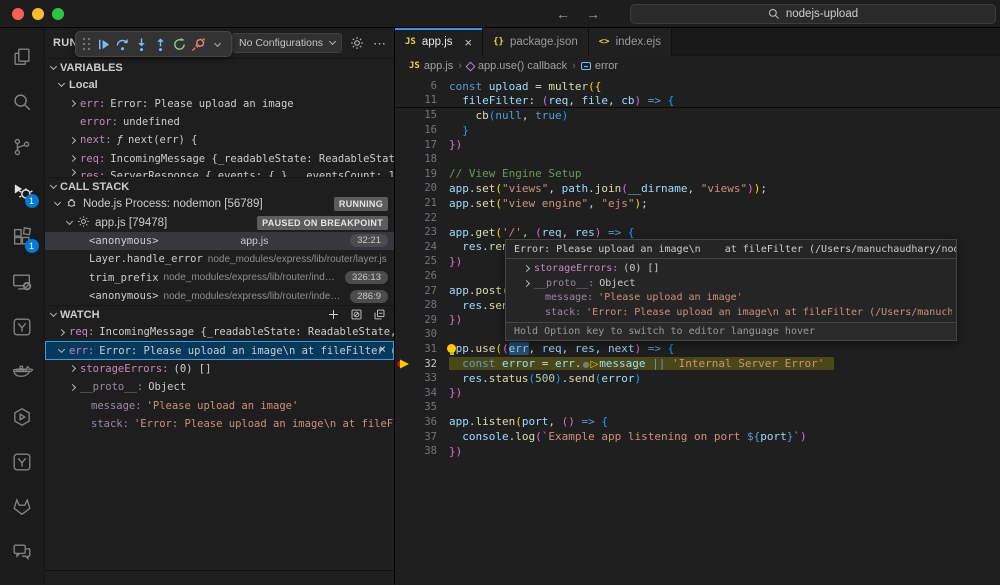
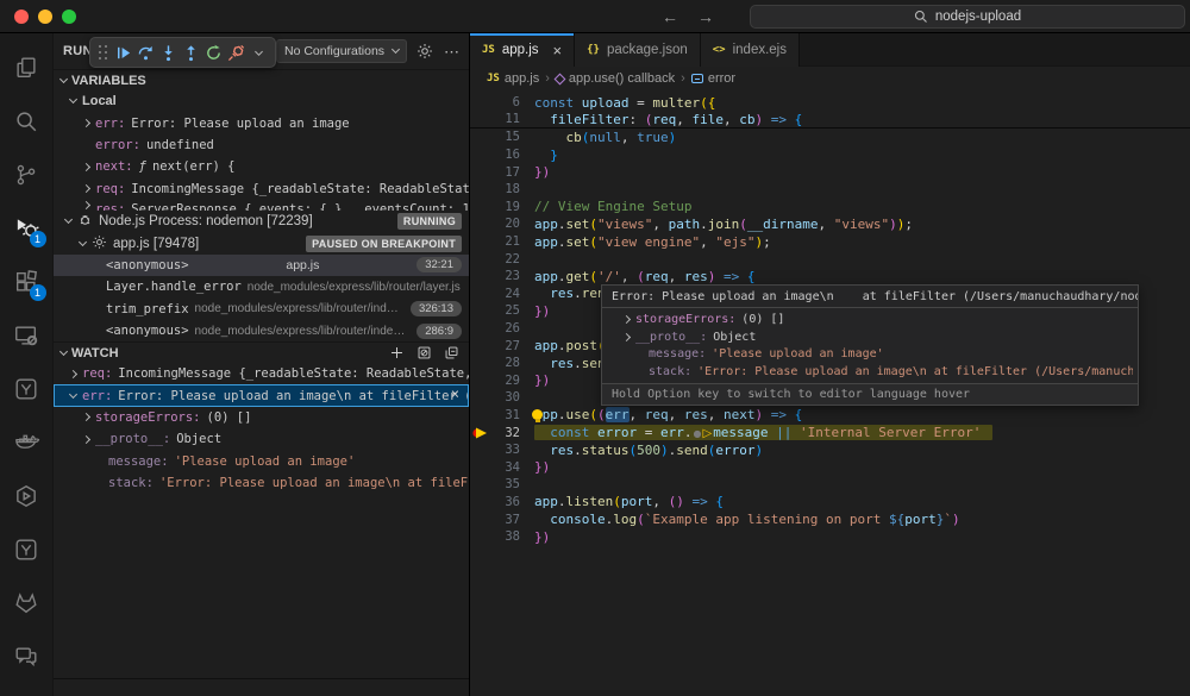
  ←
  →
  nodejs-upload
  1
  1
  RUN
  No Configurations
  ⋯
  VARIABLES
  Local
  err:
  Error: Please upload an image
  error:
  undefined
  next:
  ƒ
  next(err) {
  req:
  IncomingMessage {_readableState: ReadableStat
  res:
  ServerResponse {_events: {…}, _eventsCount: 1
- CALL STACK
- Node.js Process: nodemon [56789]
+ Node.js Process: nodemon [72239]
  RUNNING
  app.js [79478]
  PAUSED ON BREAKPOINT
  <anonymous>
  app.js
  32:21
  Layer.handle_error
  node_modules/express/lib/router/layer.js
  trim_prefix
  node_modules/express/lib/router/index.j
  326:13
  <anonymous>
  node_modules/express/lib/router/index.js
  286:9
  WATCH
  req:
  IncomingMessage {_readableState: ReadableState,
  err:
  Error: Please upload an image\n at fileFilter (
  ×
  storageErrors:
  (0) []
  __proto__:
  Object
  message:
  'Please upload an image'
  stack:
  'Error: Please upload an image\n at fileF
  JS
  app.js
  ×
  {}
  package.json
  <>
  index.ejs
  JS
  app.js
  ›
  app.use() callback
  ›
  error
  6
  const upload = multer({
  11
  fileFilter: (req, file, cb) => {
  15
  cb(null, true)
  16
  }
  17
  })
  18
  19
  // View Engine Setup
  20
  app.set("views", path.join(__dirname, "views"));
  21
  app.set("view engine", "ejs");
  22
  23
  app.get('/', (req, res) => {
  24
  res.re
  25
  })
  26
  27
  app.post
  28
  res.se
  29
  })
  30
  31
  pp.use((err, req, res, next) => {
  32
  const error = err.●▷message || 'Internal Server Error'
  33
  res.status(500).send(error)
  34
  })
  35
  36
  app.listen(port, () => {
  37
  console.log(`Example app listening on port ${port}`)
  38
  })
  Error: Please upload an image\n at fileFilter (/Users/manuchaudhary/no
  storageErrors:
  (0) []
  __proto__:
  Object
  message:
  'Please upload an image'
  stack:
  'Error: Please upload an image\n at fileFilter (/Users/manuch
  Hold Option key to switch to editor language hover
